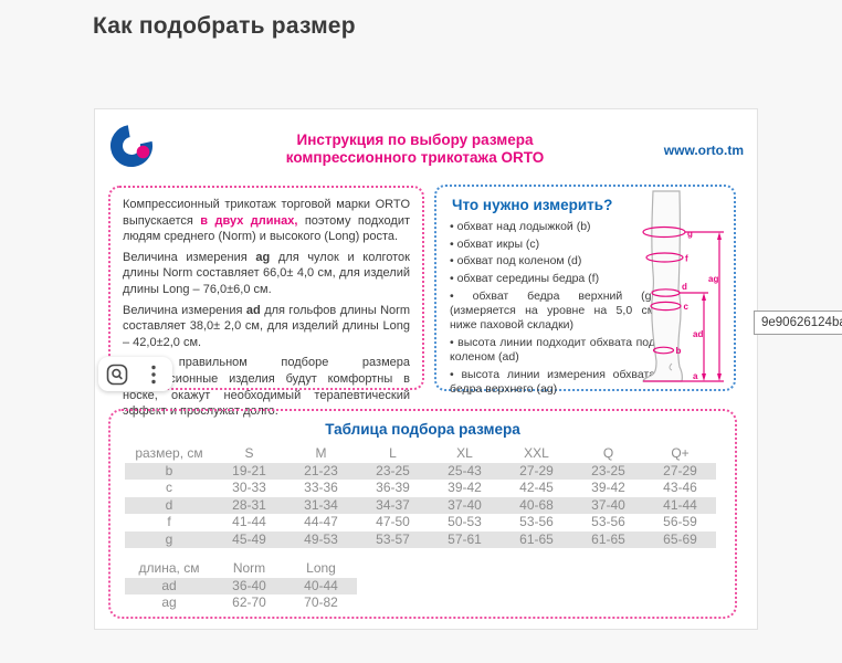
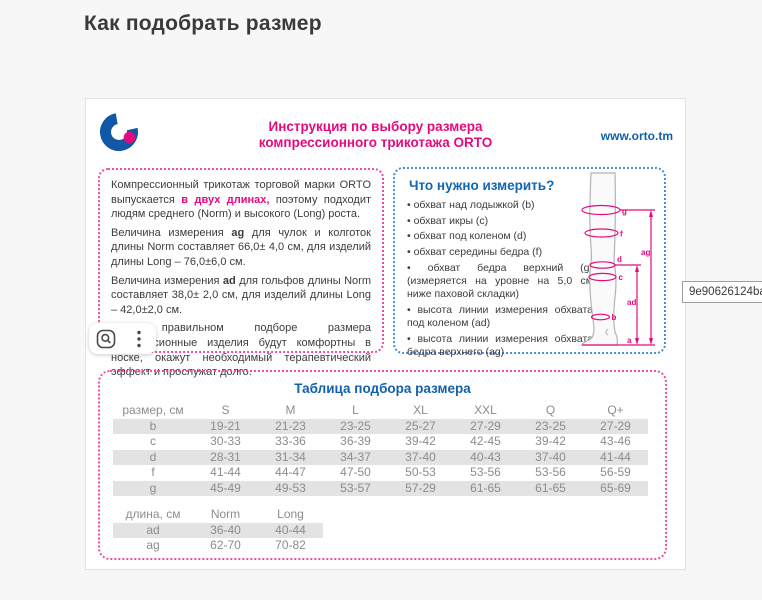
  Как подобрать размер
  Инструкция по выбору размера
  компрессионного трикотажа ORTO
  www.orto.tm
  Компрессионный трикотаж торговой марки ORTO выпускается в двух длинах, поэтому подходит людям среднего (Norm) и высокого (Long) роста.
  Величина измерения ag для чулок и колготок длины Norm составляет 66,0± 4,0 см, для изделий длины Long – 76,0±6,0 см.
  Величина измерения ad для гольфов длины Norm составляет 38,0± 2,0 см, для изделий длины Long – 42,0±2,0 см.
  правильном подборе размера сионные изделия будут комфортны в носке, окажут необходимый терапевтический эффект и прослужат долго.
  Что нужно измерить?
  обхват над лодыжкой (b)
  обхват икры (c)
  обхват под коленом (d)
  обхват середины бедра (f)
  обхват бедра верхний (g (измеряется на уровне на 5,0 с ниже паховой складки)
- высота линии подходит обхвата под коленом (ad)
+ высота линии измерения обхвата под коленом (ad)
  высота линии измерения обхват бедра верхнего (ag)
  g
  f
  d
  c
  b
  a
  ag
  ad
  Таблица подбора размера
  размер, см	S	M	L	XL	XXL	Q	Q+
- b	19-21	21-23	23-25	25-43	27-29	23-25	27-29
+ b	19-21	21-23	23-25	25-27	27-29	23-25	27-29
  c	30-33	33-36	36-39	39-42	42-45	39-42	43-46
- d	28-31	31-34	34-37	37-40	40-68	37-40	41-44
+ d	28-31	31-34	34-37	37-40	40-43	37-40	41-44
  f	41-44	44-47	47-50	50-53	53-56	53-56	56-59
- g	45-49	49-53	53-57	57-61	61-65	61-65	65-69
+ g	45-49	49-53	53-57	57-29	61-65	61-65	65-69
  длина, см	Norm	Long
  ad	36-40	40-44
  ag	62-70	70-82
  9e90626124b
